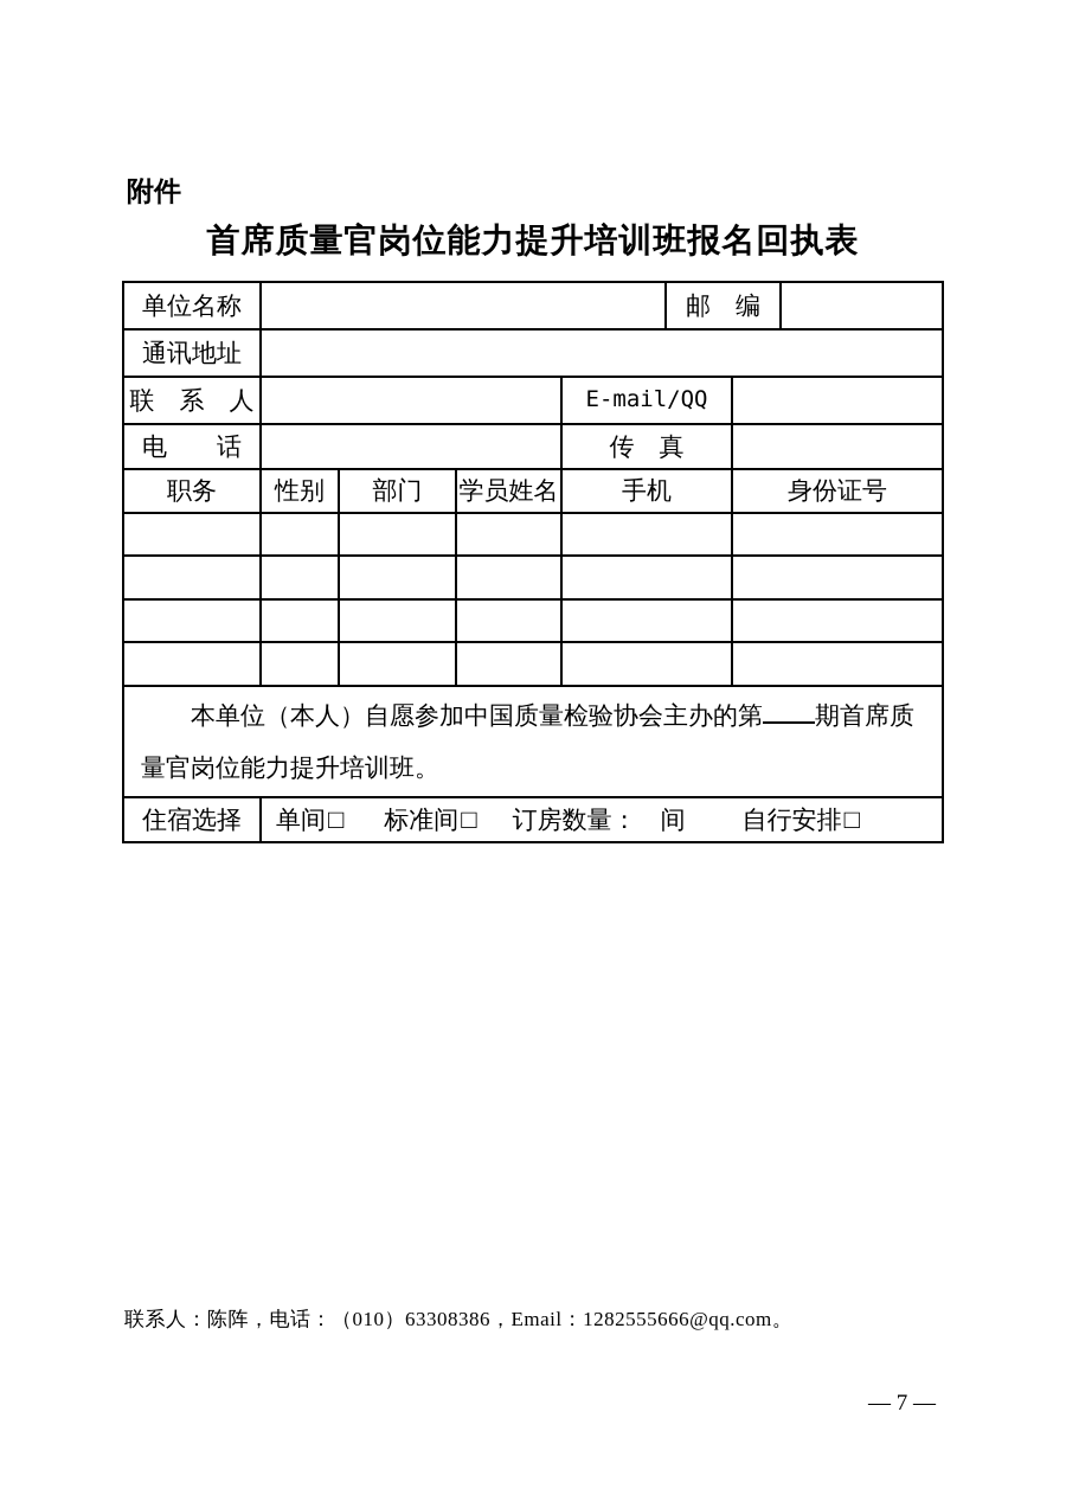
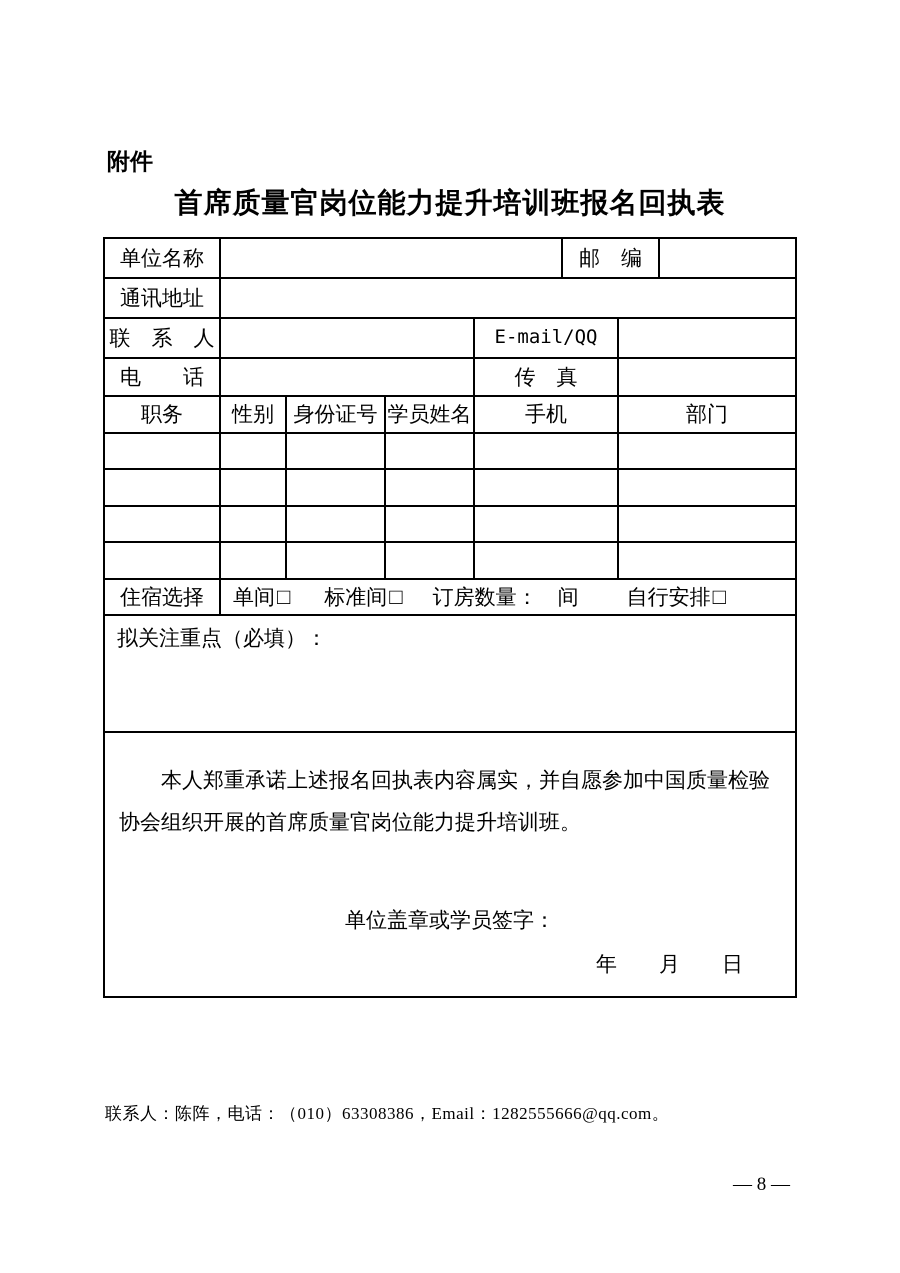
  附件
  首席质量官岗位能力提升培训班报名回执表
  单位名称
  邮 编
  通讯地址
  联 系 人
  E-mail/QQ
  电 话
  传 真
  职务
  性别
- 部门
+ 身份证号
  学员姓名
  手机
- 身份证号
+ 部门
- 本单位（本人）自愿参加中国质量检验协会主办的第 期首席质量官岗位能力提升培训班。
  住宿选择
  单间
  □
  标准间
  □
  订房数量：
  间
  自行安排
  □
+ 拟关注重点（必填）：
+ 本人郑重承诺上述报名回执表内容属实，并自愿参加中国质量检验协会组织开展的首席质量官岗位能力提升培训班。
+ 单位盖章或学员签字：
+ 年 月 日
  联系人：陈阵，电话：（010）63308386，Email：1282555666@qq.com。
- — 7 —
+ — 8 —
